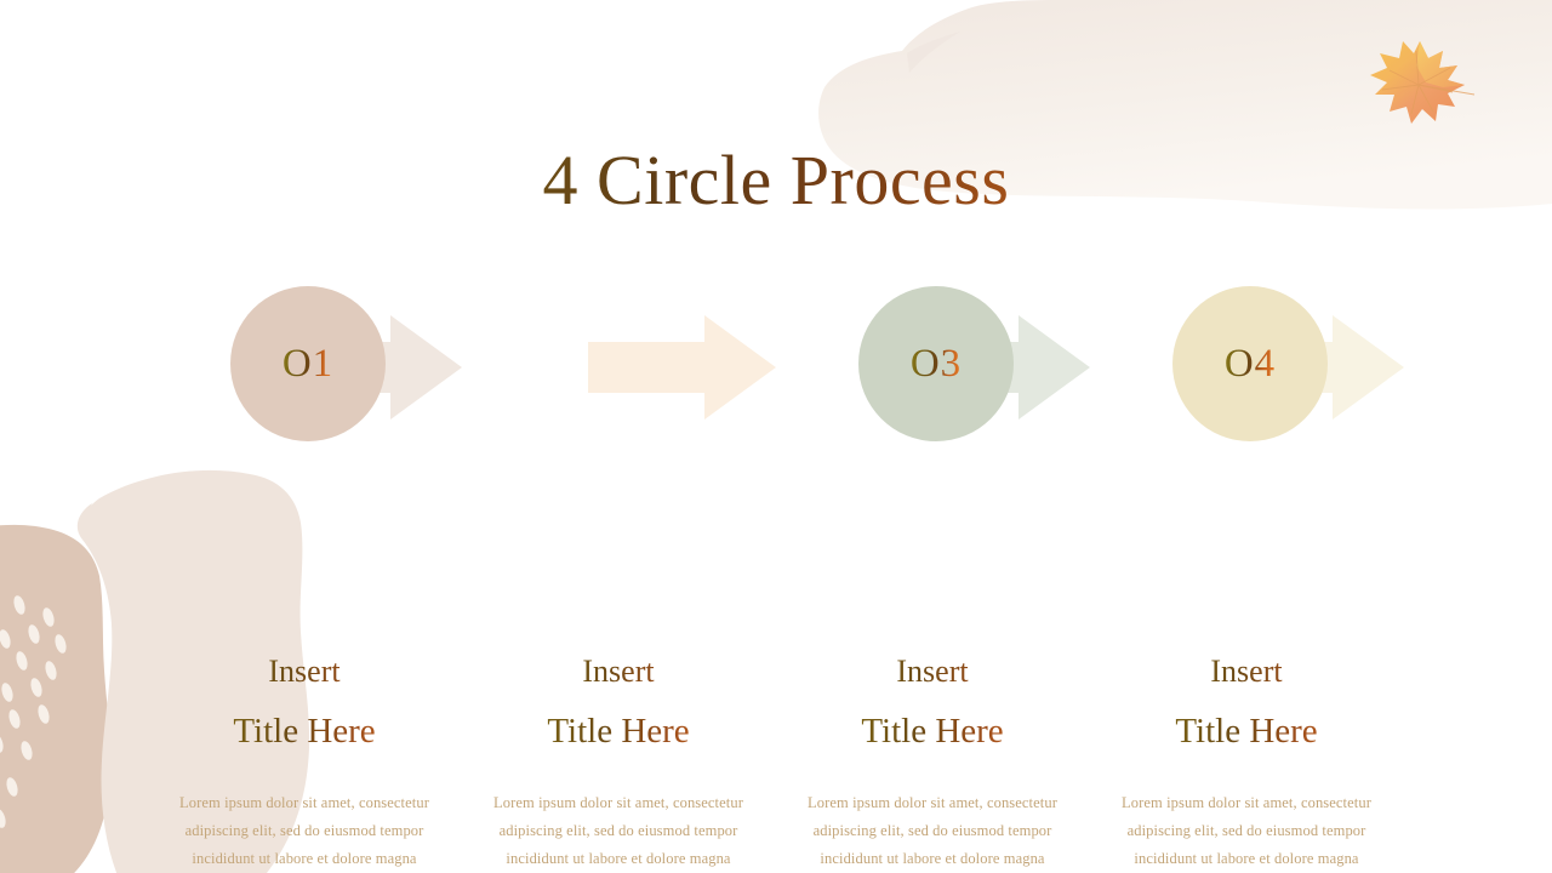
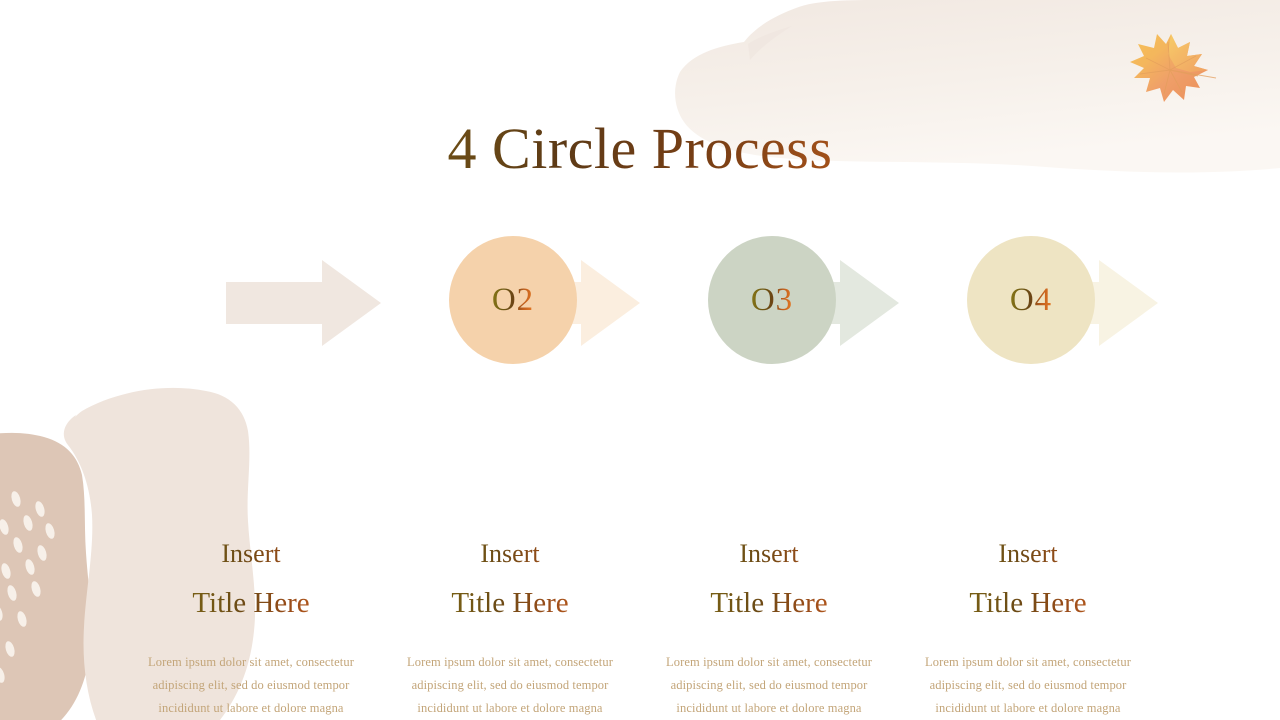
  4 Circle Process
- O1
  Insert
  Title Here
  Lorem ipsum dolor sit amet, consectetur adipiscing elit, sed do eiusmod tempor incididunt ut labore et dolore magna
+ O2
  Insert
  Title Here
  Lorem ipsum dolor sit amet, consectetur adipiscing elit, sed do eiusmod tempor incididunt ut labore et dolore magna
  O3
  Insert
  Title Here
  Lorem ipsum dolor sit amet, consectetur adipiscing elit, sed do eiusmod tempor incididunt ut labore et dolore magna
  O4
  Insert
  Title Here
  Lorem ipsum dolor sit amet, consectetur adipiscing elit, sed do eiusmod tempor incididunt ut labore et dolore magna
